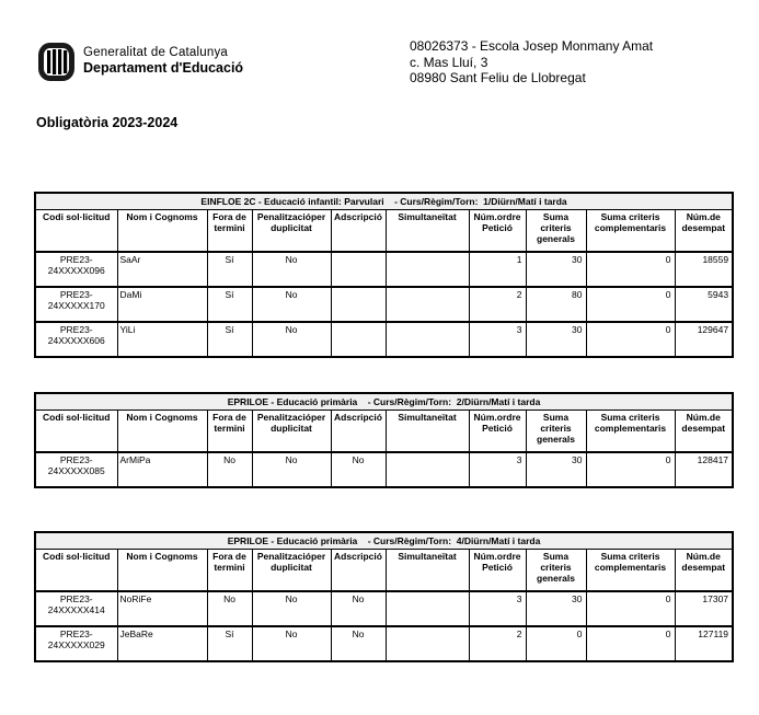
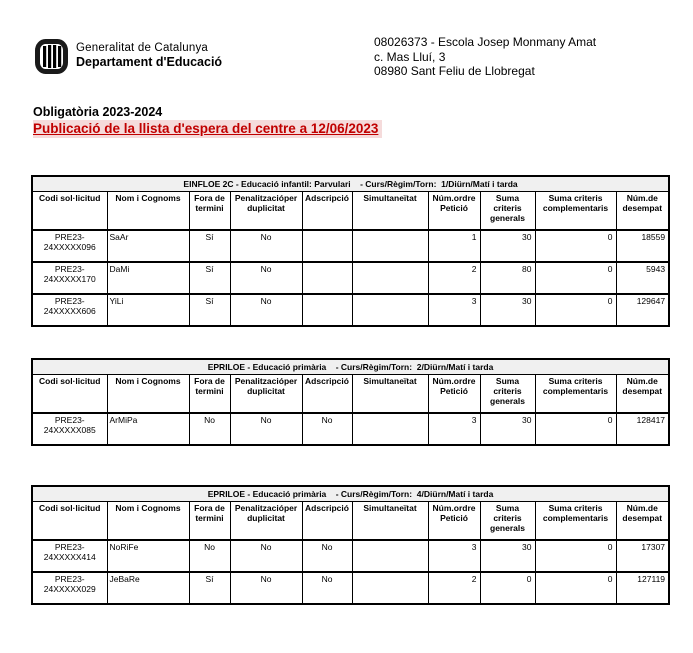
  Generalitat de Catalunya
  Departament d'Educació
  08026373 - Escola Josep Monmany Amat
  c. Mas Lluí, 3
  08980 Sant Feliu de Llobregat
  Obligatòria 2023-2024
+ Publicació de la llista d'espera del centre a 12/06/2023
  EINFLOE 2C - Educació infantil: Parvulari - Curs/Règim/Torn: 1/Diürn/Matí i tarda
  Codi sol·licitud	Nom i Cognoms	Fora de termini	Penalitzacióper duplicitat	Adscripció	Simultaneïtat	Núm.ordre Petició	Suma criteris generals	Suma criteris complementaris	Núm.de desempat
  PRE23-24XXXXX096	SaAr	Sí	No			1	30	0	18559
  PRE23-24XXXXX170	DaMi	Sí	No			2	80	0	5943
  PRE23-24XXXXX606	YiLi	Sí	No			3	30	0	129647
  EPRILOE - Educació primària - Curs/Règim/Torn: 2/Diürn/Matí i tarda
  Codi sol·licitud	Nom i Cognoms	Fora de termini	Penalitzacióper duplicitat	Adscripció	Simultaneïtat	Núm.ordre Petició	Suma criteris generals	Suma criteris complementaris	Núm.de desempat
  PRE23-24XXXXX085	ArMiPa	No	No	No		3	30	0	128417
  EPRILOE - Educació primària - Curs/Règim/Torn: 4/Diürn/Matí i tarda
  Codi sol·licitud	Nom i Cognoms	Fora de termini	Penalitzacióper duplicitat	Adscripció	Simultaneïtat	Núm.ordre Petició	Suma criteris generals	Suma criteris complementaris	Núm.de desempat
  PRE23-24XXXXX414	NoRiFe	No	No	No		3	30	0	17307
  PRE23-24XXXXX029	JeBaRe	Sí	No	No		2	0	0	127119
